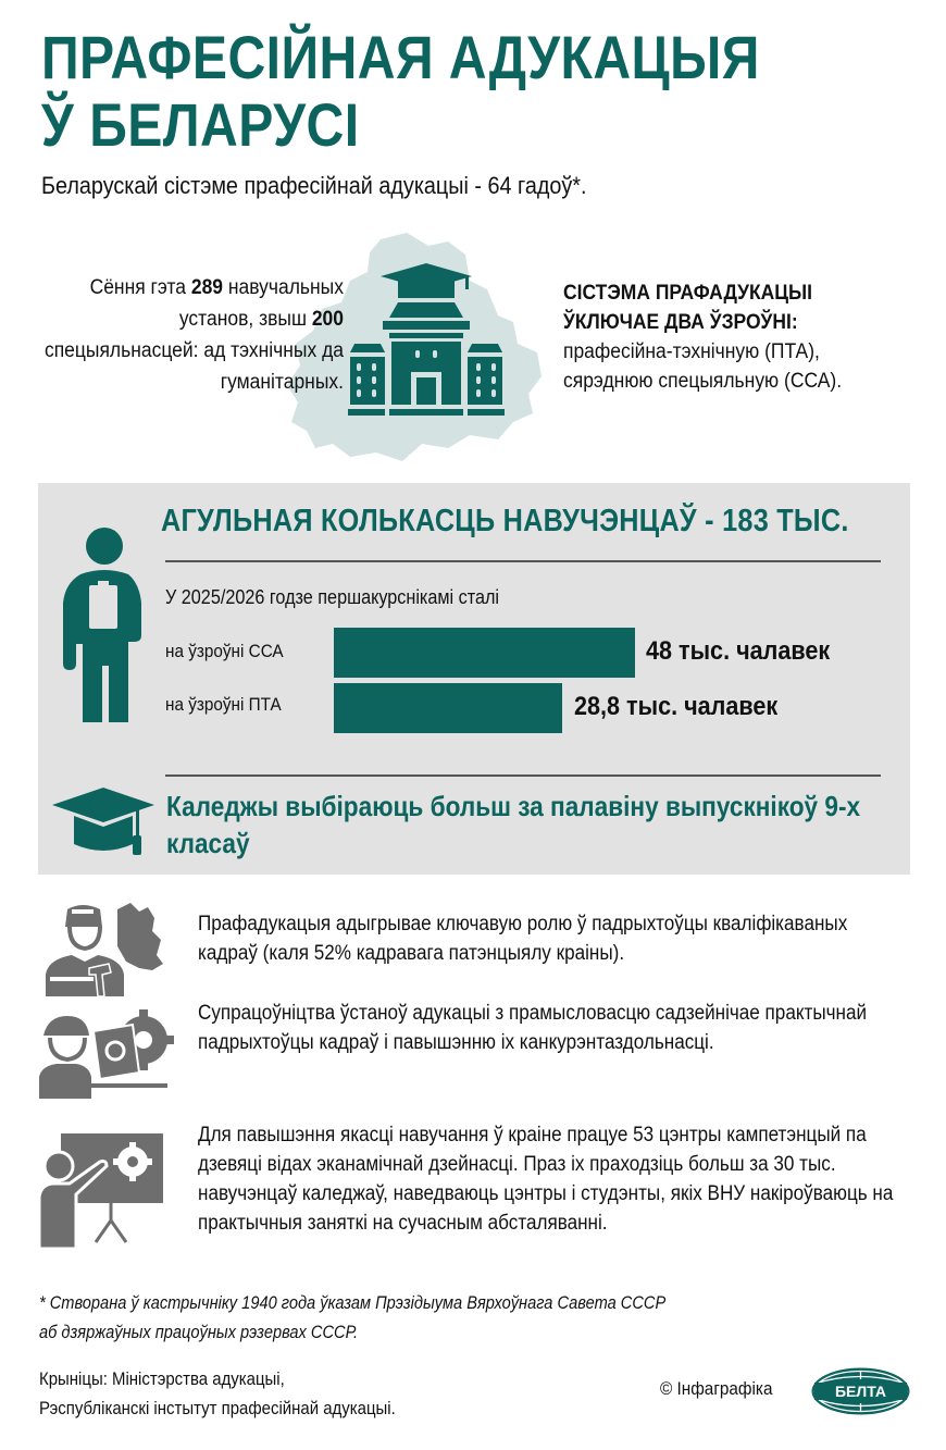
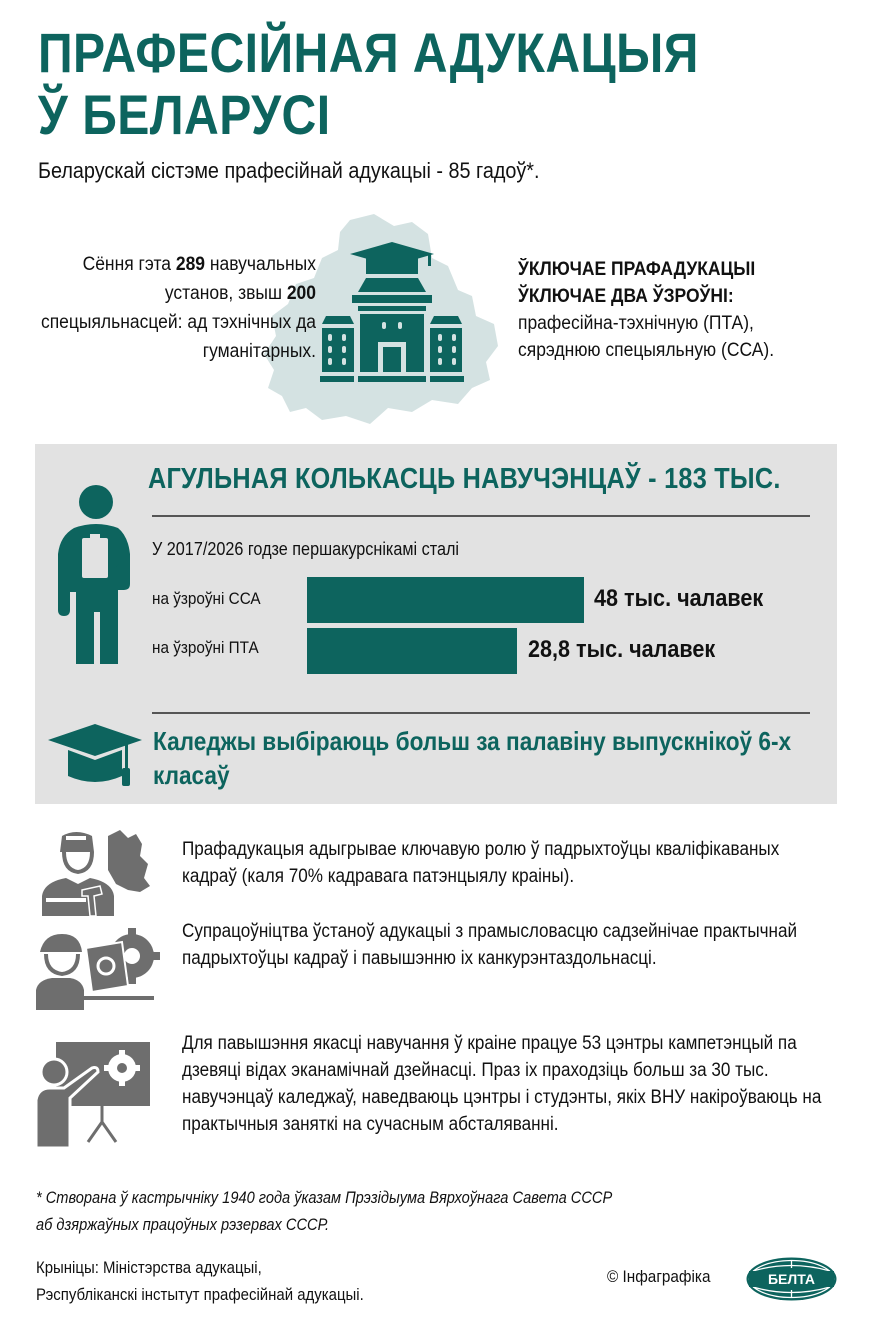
  ПРАФЕСІЙНАЯ АДУКАЦЫЯ
  Ў БЕЛАРУСІ
- Беларускай сістэме прафесійнай адукацыі - 64 гадоў*.
+ Беларускай сістэме прафесійнай адукацыі - 85 гадоў*.
  Сёння гэта 289 навучальных установ, звыш 200 спецыяльнасцей: ад тэхнічных да гуманітарных.
- СІСТЭМА ПРАФАДУКАЦЫІ ЎКЛЮЧАЕ ДВА ЎЗРОЎНІ:
+ ЎКЛЮЧАЕ ПРАФАДУКАЦЫІ ЎКЛЮЧАЕ ДВА ЎЗРОЎНІ:
  прафесійна-тэхнічную (ПТА),
  сярэднюю спецыяльную (ССА).
  АГУЛЬНАЯ КОЛЬКАСЦЬ НАВУЧЭНЦАЎ - 183 ТЫС.
- У 2025/2026 годзе першакурснікамі сталі
+ У 2017/2026 годзе першакурснікамі сталі
  на ўзроўні ССА
  48 тыс. чалавек
  на ўзроўні ПТА
  28,8 тыс. чалавек
- Каледжы выбіраюць больш за палавіну выпускнікоў 9-х класаў
+ Каледжы выбіраюць больш за палавіну выпускнікоў 6-х класаў
- Прафадукацыя адыгрывае ключавую ролю ў падрыхтоўцы кваліфікаваных кадраў (каля 52% кадравага патэнцыялу краіны).
+ Прафадукацыя адыгрывае ключавую ролю ў падрыхтоўцы кваліфікаваных кадраў (каля 70% кадравага патэнцыялу краіны).
  Супрацоўніцтва ўстаноў адукацыі з прамысловасцю садзейнічае практычнай падрыхтоўцы кадраў і павышэнню іх канкурэнтаздольнасці.
  Для павышэння якасці навучання ў краіне працуе 53 цэнтры кампетэнцый па дзевяці відах эканамічнай дзейнасці. Праз іх праходзіць больш за 30 тыс. навучэнцаў каледжаў, наведваюць цэнтры і студэнты, якіх ВНУ накіроўваюць на практычныя заняткі на сучасным абсталяванні.
  * Створана ў кастрычніку 1940 года ўказам Прэзідыума Вярхоўнага Савета СССР
  аб дзяржаўных працоўных рэзервах СССР.
  Крыніцы: Міністэрства адукацыі,
  Рэспубліканскі інстытут прафесійнай адукацыі.
  © Інфаграфіка
  БЕЛТА
